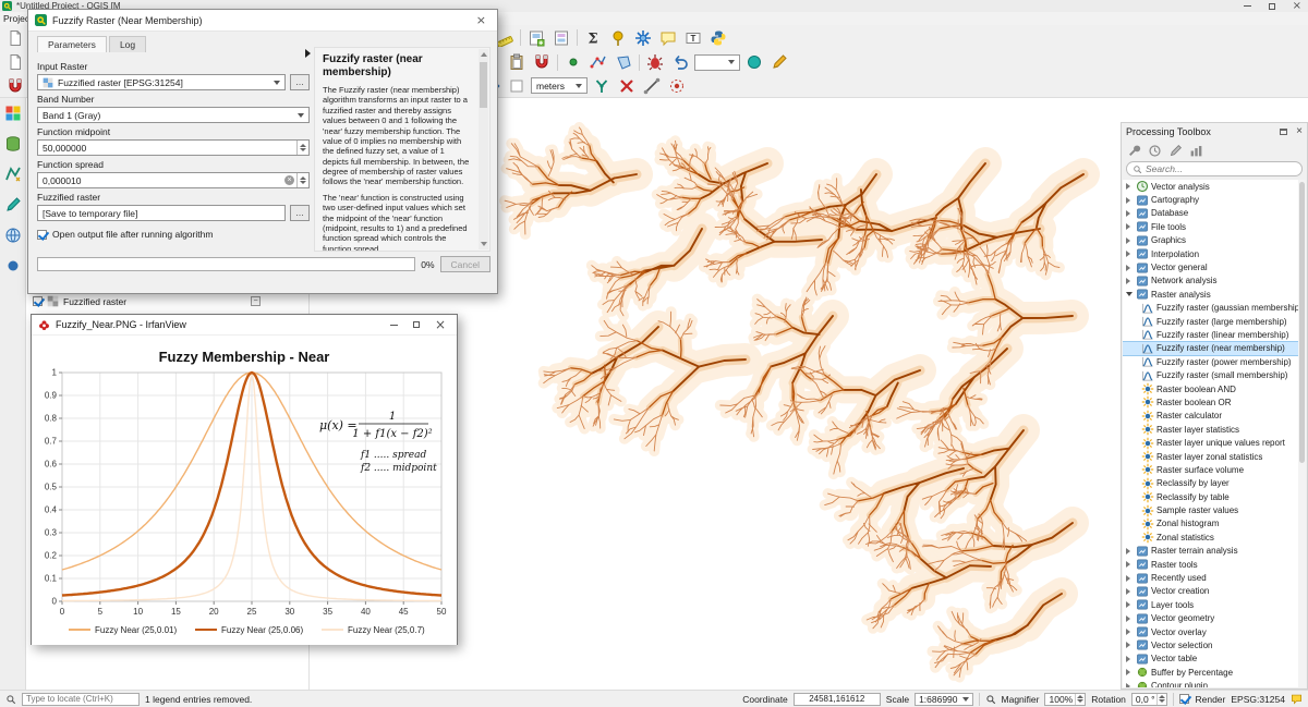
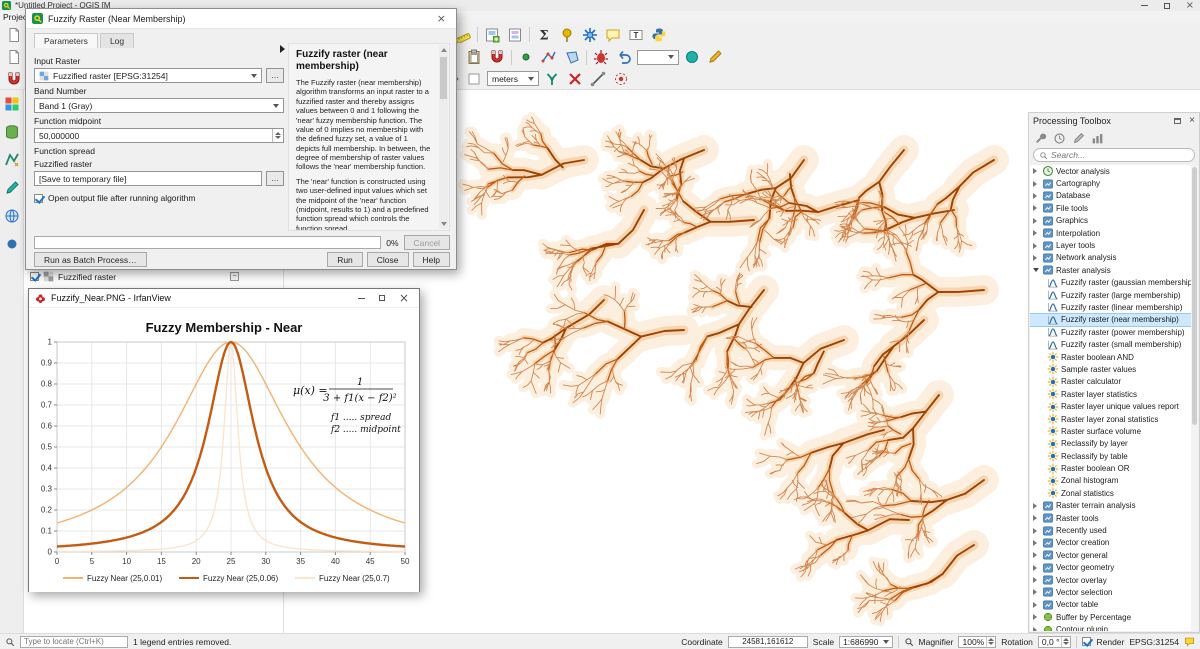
  *Untitled Project - QGIS [M
  ×
  Proje
  Σ
  T
  meters
  Fuzzified raster
  Processing Toolbox
  ×
  Search...
  Vector analysis
  Cartography
  Database
  File tools
  Graphics
  Interpolation
- Vector general
+ Layer tools
  Network analysis
  Raster analysis
  Fuzzify raster (gaussian membership
  Fuzzify raster (large membership)
  Fuzzify raster (linear membership)
  Fuzzify raster (near membership)
  Fuzzify raster (power membership)
  Fuzzify raster (small membership)
  Raster boolean AND
- Raster boolean OR
+ Sample raster values
  Raster calculator
  Raster layer statistics
  Raster layer unique values report
  Raster layer zonal statistics
  Raster surface volume
  Reclassify by layer
  Reclassify by table
- Sample raster values
+ Raster boolean OR
  Zonal histogram
  Zonal statistics
  Raster terrain analysis
  Raster tools
  Recently used
  Vector creation
- Layer tools
+ Vector general
  Vector geometry
  Vector overlay
  Vector selection
  Vector table
  Buffer by Percentage
  Contour plugin
  Type to locate (Ctrl+K)
  1 legend entries removed.
  Coordinate
  24581,161612
  Scale
  1:686990
  Magnifier
  100%
  Rotation
  0,0 °
  Render
  EPSG:31254
  Fuzzify Raster (Near Membership)
  ×
  Parameters
  Log
  Input Raster
  Fuzzified raster [EPSG:31254]
  …
  Band Number
  Band 1 (Gray)
  Function midpoint
  50,000000
  Function spread
- 0,000010
  Fuzzified raster
  [Save to temporary file]
  …
  Open output file after running algorithm
  Fuzzify raster (near membership)
  The Fuzzify raster (near membership) algorithm transforms an input raster to a fuzzified raster and thereby assigns values between 0 and 1 following the 'near' fuzzy membership function. The value of 0 implies no membership with the defined fuzzy set, a value of 1 depicts full membership. In between, the degree of membership of raster values follows the 'near' membership function.
  The 'near' function is constructed using two user-defined input values which set the midpoint of the 'near' function (midpoint, results to 1) and a predefined function spread which controls the function spread.
  0%
  Cancel
+ Run as Batch Process…
+ Run
+ Close
+ Help
  Fuzzify_Near.PNG - IrfanView
  ×
  Fuzzy Membership - Near
  0
  5
  10
  15
  20
  25
  30
  35
  40
  45
  50
  0
  0.1
  0.2
  0.3
  0.4
  0.5
  0.6
  0.7
  0.8
  0.9
  1
  μ(x) =
  1
- 1 + f1(x − f2)²
+ 3 + f1(x − f2)²
  f1 ..... spread
  f2 ..... midpoint
  Fuzzy Near (25,0.01)
  Fuzzy Near (25,0.06)
  Fuzzy Near (25,0.7)
